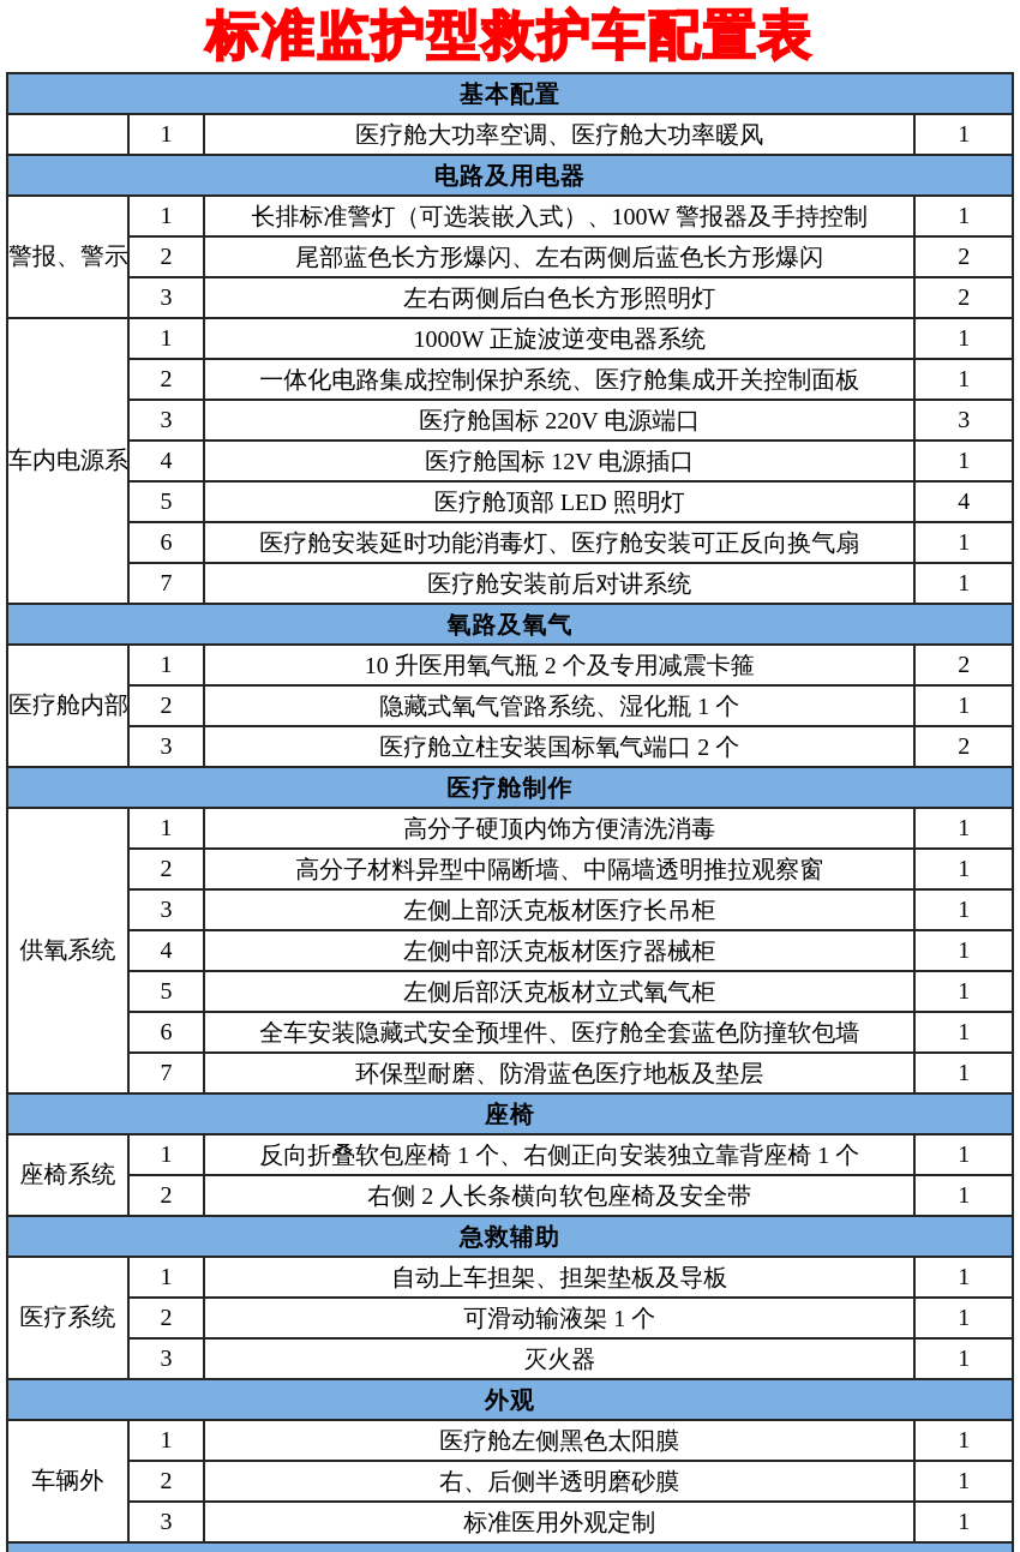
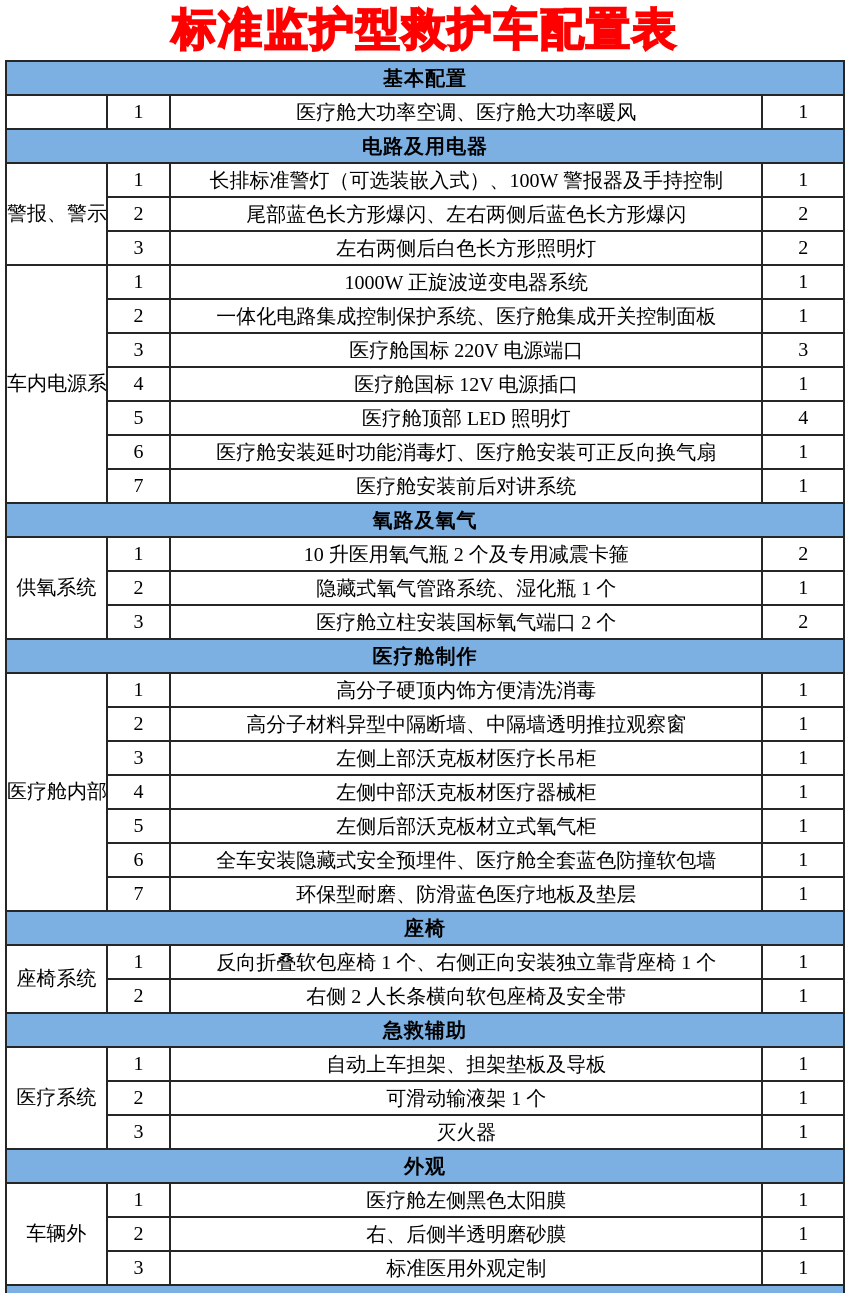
  标准监护型救护车配置表
  基本配置
  	1	医疗舱大功率空调、医疗舱大功率暖风	1
  电路及用电器
  警报、警示	1	长排标准警灯（可选装嵌入式）、100W 警报器及手持控制	1
  2	尾部蓝色长方形爆闪、左右两侧后蓝色长方形爆闪	2
  3	左右两侧后白色长方形照明灯	2
  车内电源系	1	1000W 正旋波逆变电器系统	1
  2	一体化电路集成控制保护系统、医疗舱集成开关控制面板	1
  3	医疗舱国标 220V 电源端口	3
  4	医疗舱国标 12V 电源插口	1
  5	医疗舱顶部 LED 照明灯	4
  6	医疗舱安装延时功能消毒灯、医疗舱安装可正反向换气扇	1
  7	医疗舱安装前后对讲系统	1
  氧路及氧气
- 医疗舱内部	1	10 升医用氧气瓶 2 个及专用减震卡箍	2
+ 供氧系统	1	10 升医用氧气瓶 2 个及专用减震卡箍	2
  2	隐藏式氧气管路系统、湿化瓶 1 个	1
  3	医疗舱立柱安装国标氧气端口 2 个	2
  医疗舱制作
- 供氧系统	1	高分子硬顶内饰方便清洗消毒	1
+ 医疗舱内部	1	高分子硬顶内饰方便清洗消毒	1
  2	高分子材料异型中隔断墙、中隔墙透明推拉观察窗	1
  3	左侧上部沃克板材医疗长吊柜	1
  4	左侧中部沃克板材医疗器械柜	1
  5	左侧后部沃克板材立式氧气柜	1
  6	全车安装隐藏式安全预埋件、医疗舱全套蓝色防撞软包墙	1
  7	环保型耐磨、防滑蓝色医疗地板及垫层	1
  座椅
  座椅系统	1	反向折叠软包座椅 1 个、右侧正向安装独立靠背座椅 1 个	1
  2	右侧 2 人长条横向软包座椅及安全带	1
  急救辅助
  医疗系统	1	自动上车担架、担架垫板及导板	1
  2	可滑动输液架 1 个	1
  3	灭火器	1
  外观
  车辆外	1	医疗舱左侧黑色太阳膜	1
  2	右、后侧半透明磨砂膜	1
  3	标准医用外观定制	1
